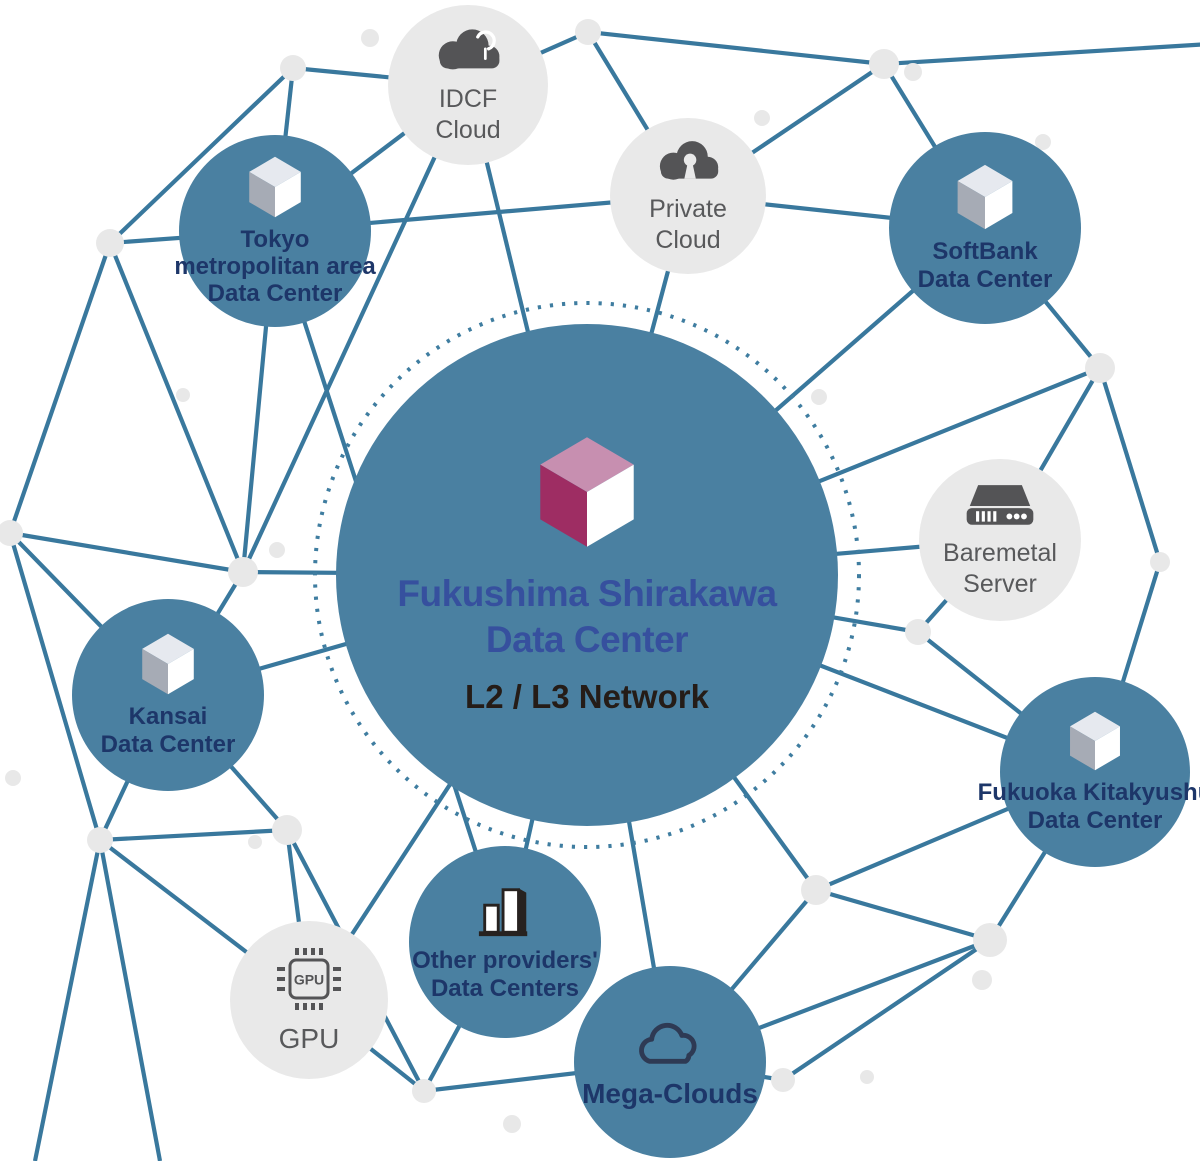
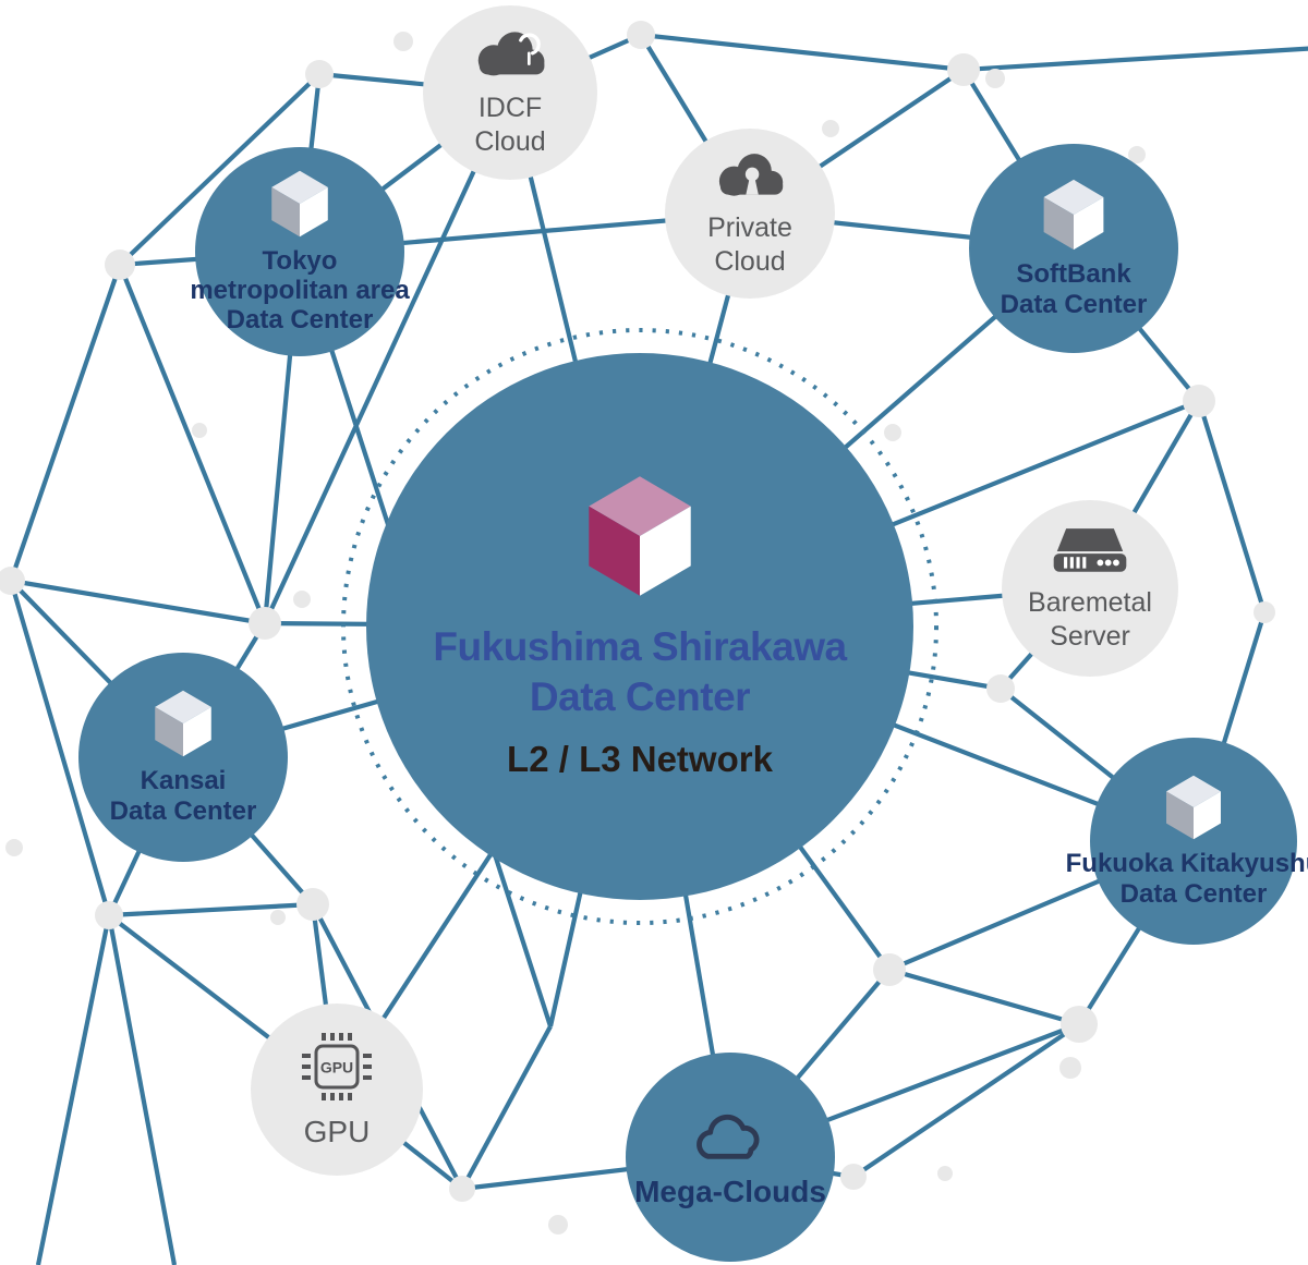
  Fukushima Shirakawa
  Data Center
  L2 / L3 Network
  IDCF
  Cloud
  Private
  Cloud
  SoftBank
  Data Center
  Tokyo
  metropolitan area
  Data Center
  Baremetal
  Server
  Kansai
  Data Center
  Fukuoka Kitakyush
  Data Center
  GPU
  GPU
- Other providers'
- Data Centers
  Mega-Clouds
